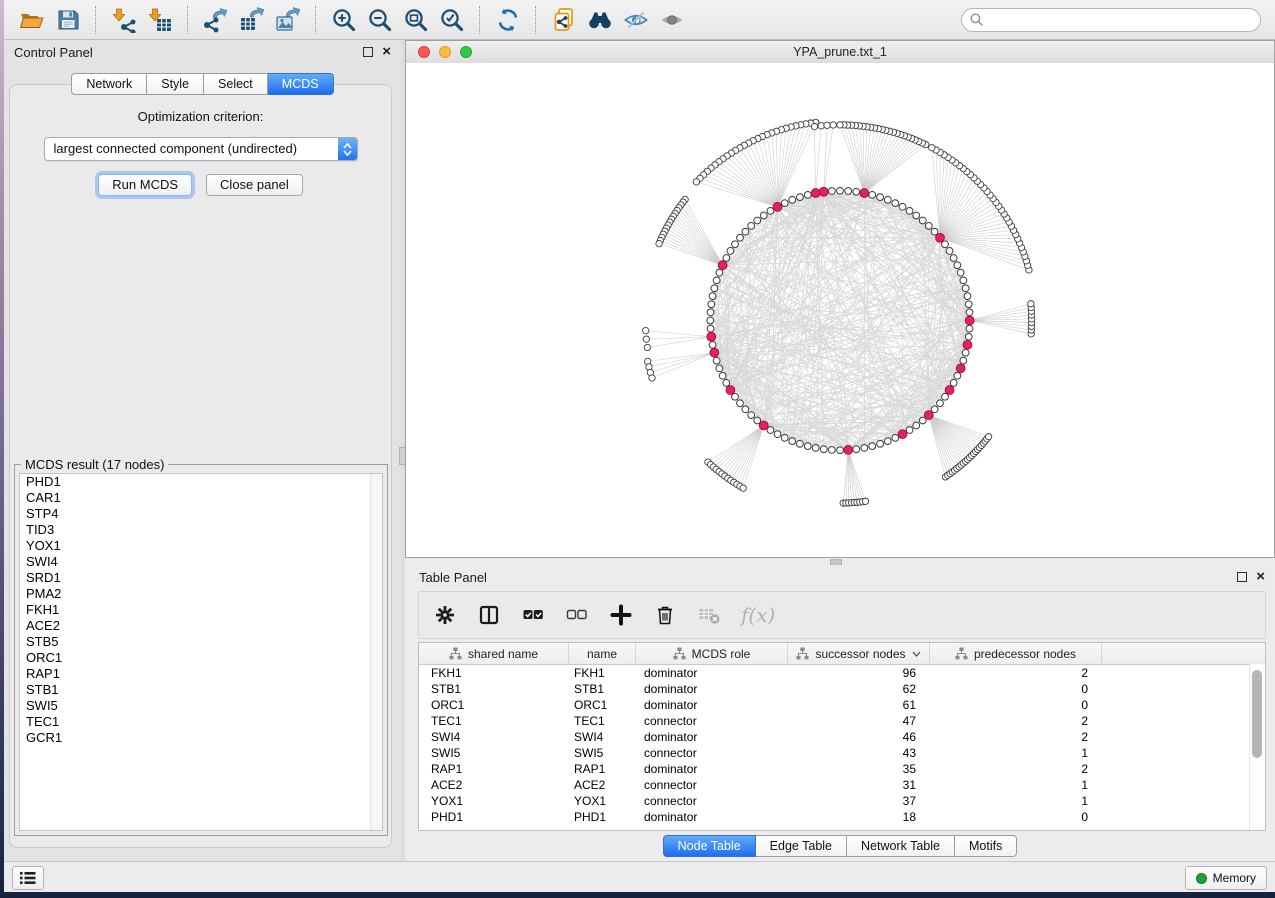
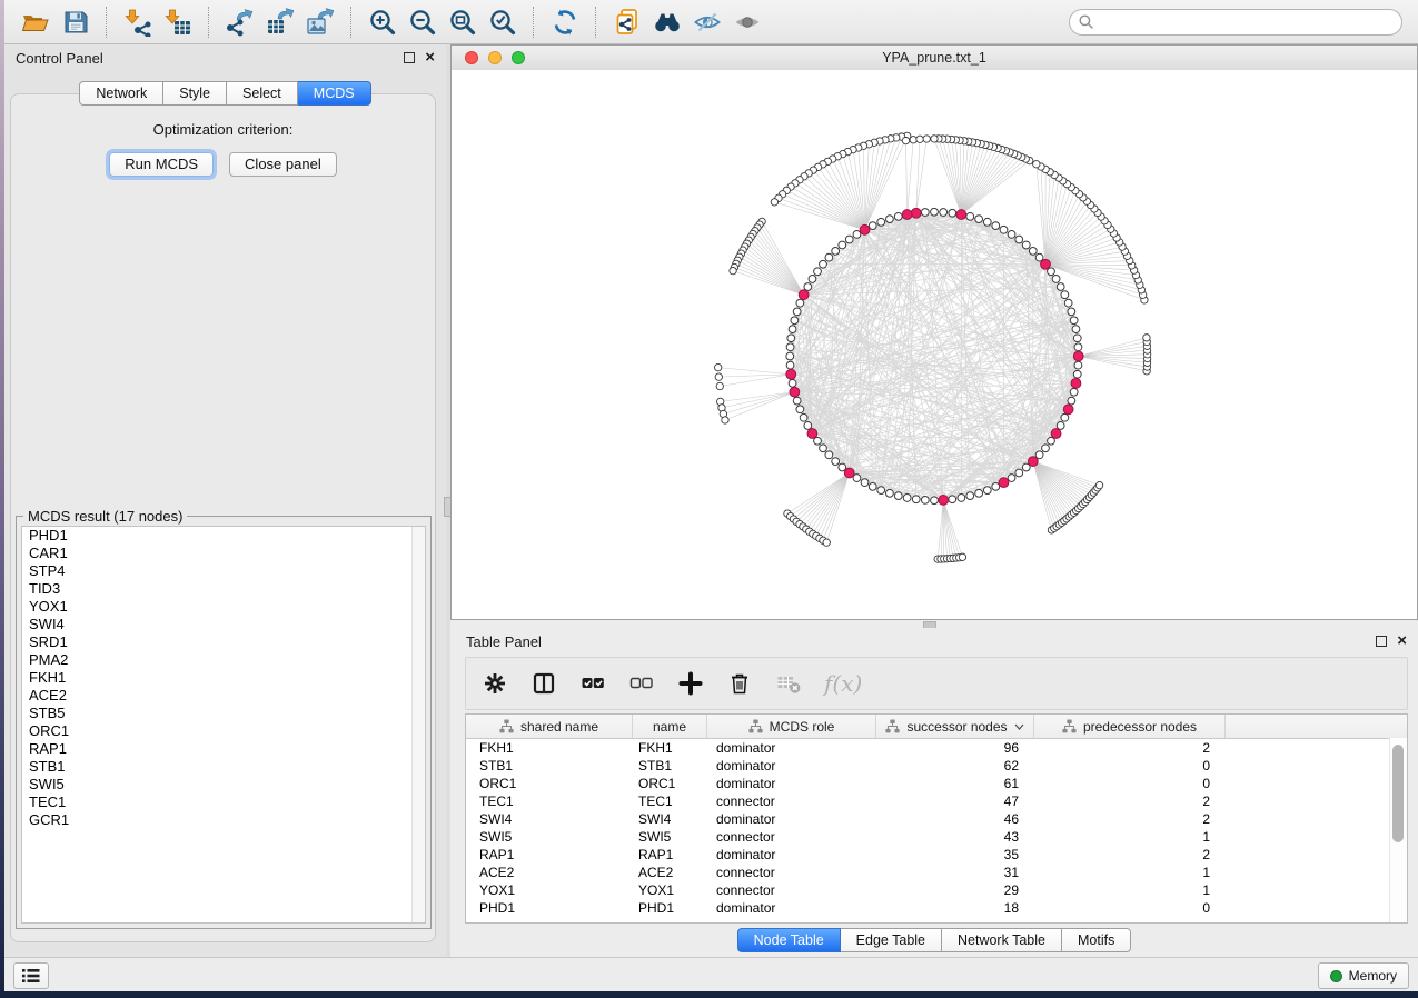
  Control Panel
  ×
  Network
  Style
  Select
  MCDS
  Optimization criterion:
- largest connected component (undirected)
  Run MCDS
  Close panel
  MCDS result (17 nodes)
  PHD1
  CAR1
  STP4
  TID3
  YOX1
  SWI4
  SRD1
  PMA2
  FKH1
  ACE2
  STB5
  ORC1
  RAP1
  STB1
  SWI5
  TEC1
  GCR1
  YPA_prune.txt_1
  Table Panel
  ×
  f(x)
  shared name
  name
  MCDS role
  successor nodes
  predecessor nodes
  FKH1
  FKH1
  dominator
  96
  2
  STB1
  STB1
  dominator
  62
  0
  ORC1
  ORC1
  dominator
  61
  0
  TEC1
  TEC1
  connector
  47
  2
  SWI4
  SWI4
  dominator
  46
  2
  SWI5
  SWI5
  connector
  43
  1
  RAP1
  RAP1
  dominator
  35
  2
  ACE2
  ACE2
  connector
  31
  1
  YOX1
  YOX1
  connector
- 37
+ 29
  1
  PHD1
  PHD1
  dominator
  18
  0
  Node Table
  Edge Table
  Network Table
  Motifs
  Memory
